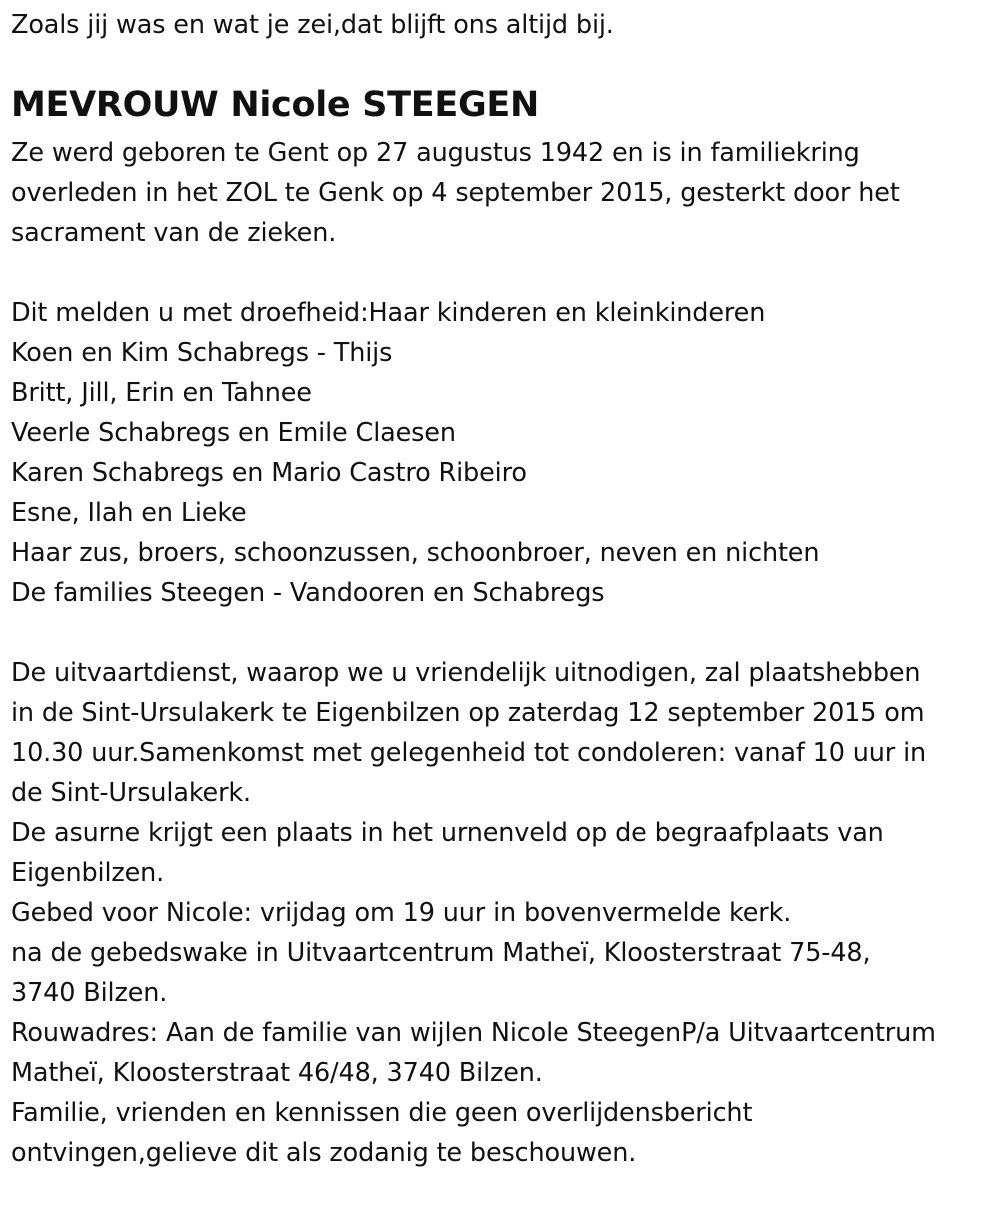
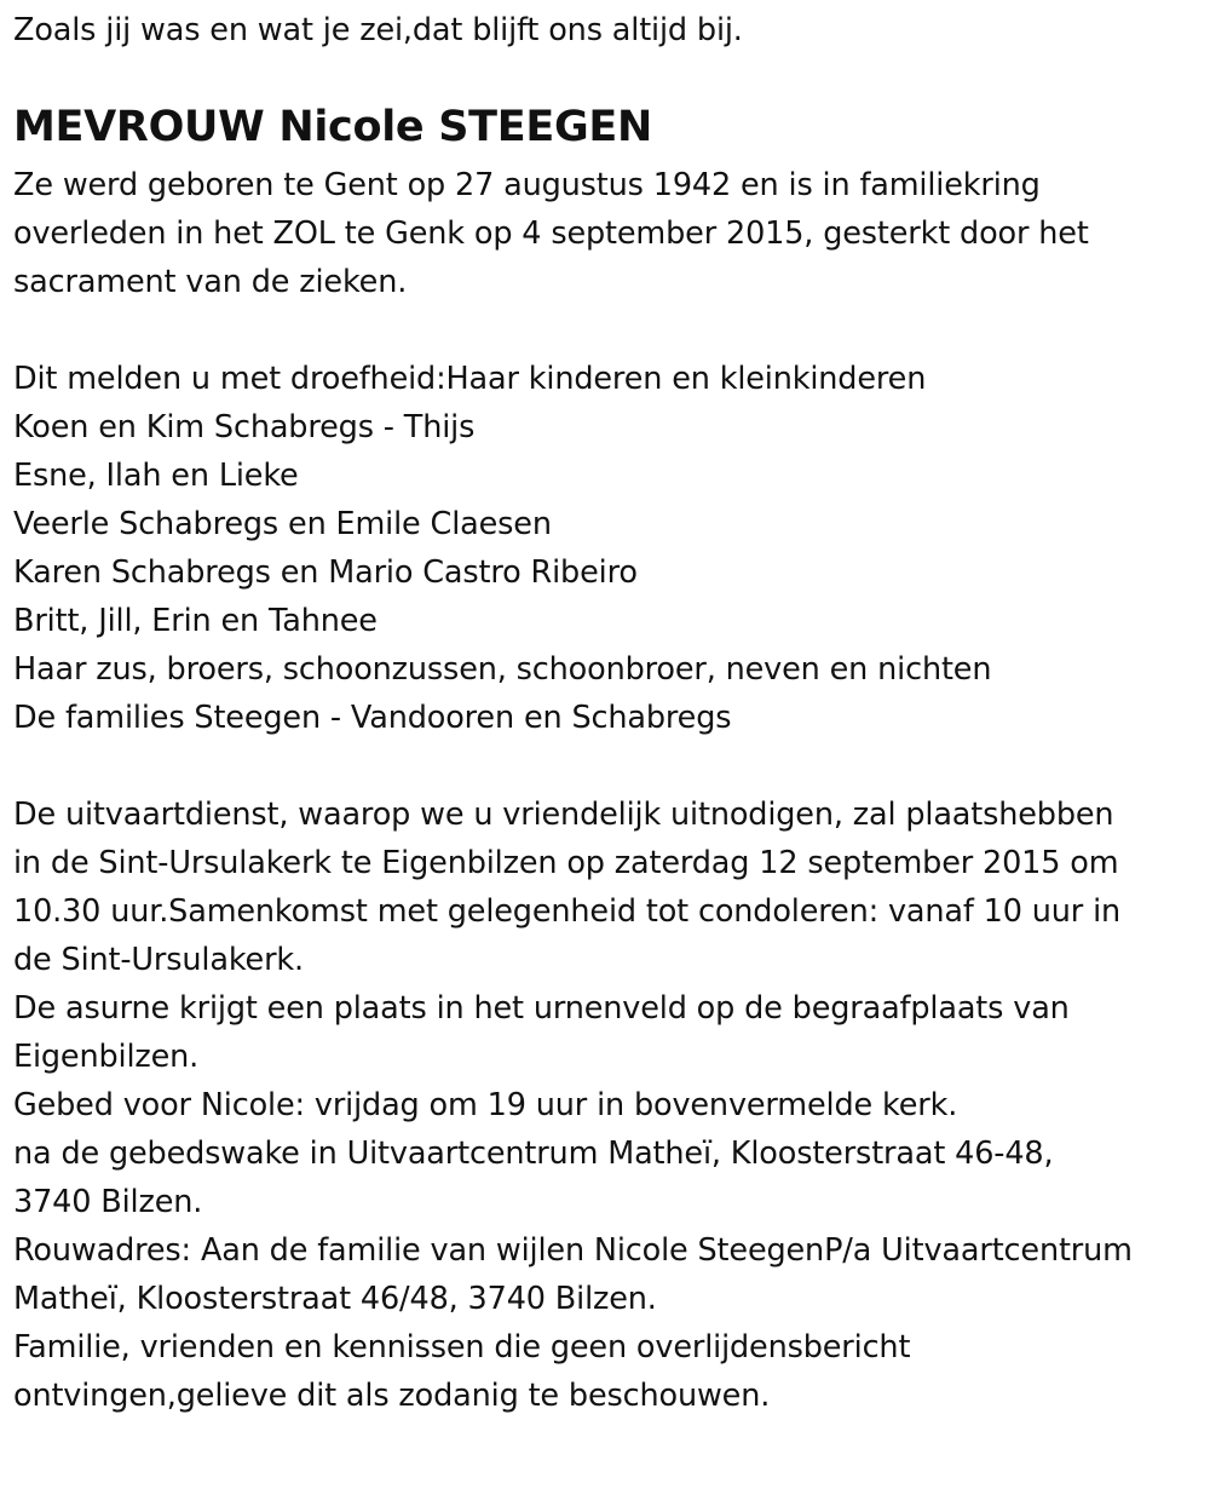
  Zoals jij was en wat je zei,dat blijft ons altijd bij.
  MEVROUW Nicole STEEGEN
  Ze werd geboren te Gent op 27 augustus 1942 en is in familiekring
  overleden in het ZOL te Genk op 4 september 2015, gesterkt door het
  sacrament van de zieken.
  Dit melden u met droefheid:Haar kinderen en kleinkinderen
  Koen en Kim Schabregs - Thijs
- Britt, Jill, Erin en Tahnee
+ Esne, Ilah en Lieke
  Veerle Schabregs en Emile Claesen
  Karen Schabregs en Mario Castro Ribeiro
- Esne, Ilah en Lieke
+ Britt, Jill, Erin en Tahnee
  Haar zus, broers, schoonzussen, schoonbroer, neven en nichten
  De families Steegen - Vandooren en Schabregs
  De uitvaartdienst, waarop we u vriendelijk uitnodigen, zal plaatshebben
  in de Sint-Ursulakerk te Eigenbilzen op zaterdag 12 september 2015 om
  10.30 uur.Samenkomst met gelegenheid tot condoleren: vanaf 10 uur in
  de Sint-Ursulakerk.
  De asurne krijgt een plaats in het urnenveld op de begraafplaats van
  Eigenbilzen.
  Gebed voor Nicole: vrijdag om 19 uur in bovenvermelde kerk.
- na de gebedswake in Uitvaartcentrum Matheï, Kloosterstraat 75-48,
+ na de gebedswake in Uitvaartcentrum Matheï, Kloosterstraat 46-48,
  3740 Bilzen.
  Rouwadres: Aan de familie van wijlen Nicole SteegenP/a Uitvaartcentrum
  Matheï, Kloosterstraat 46/48, 3740 Bilzen.
  Familie, vrienden en kennissen die geen overlijdensbericht
  ontvingen,gelieve dit als zodanig te beschouwen.
